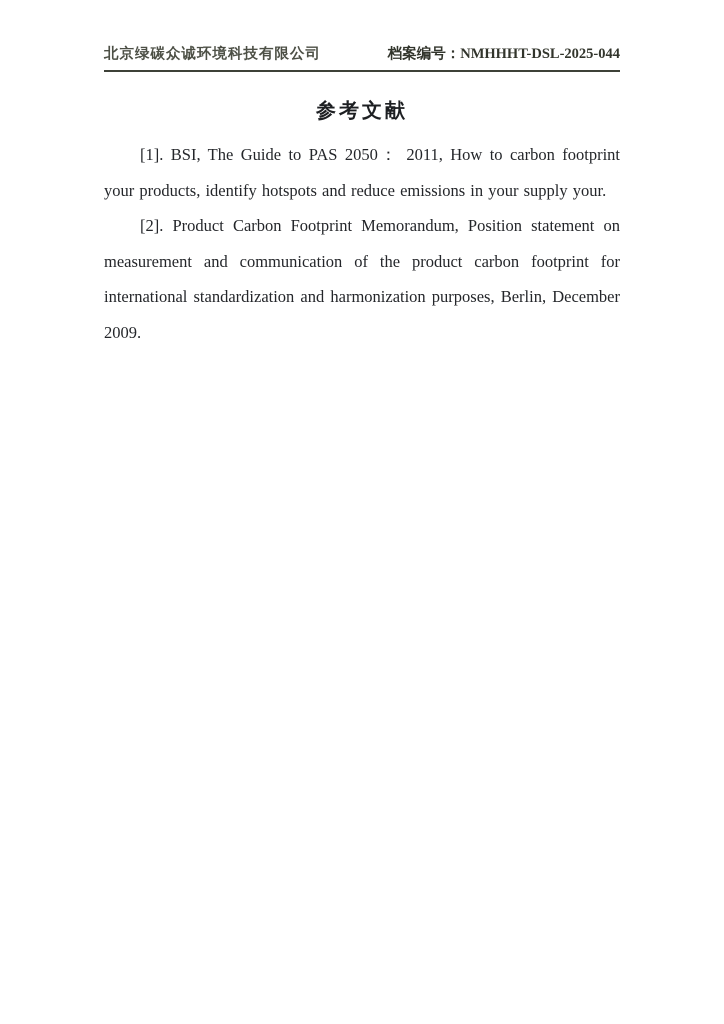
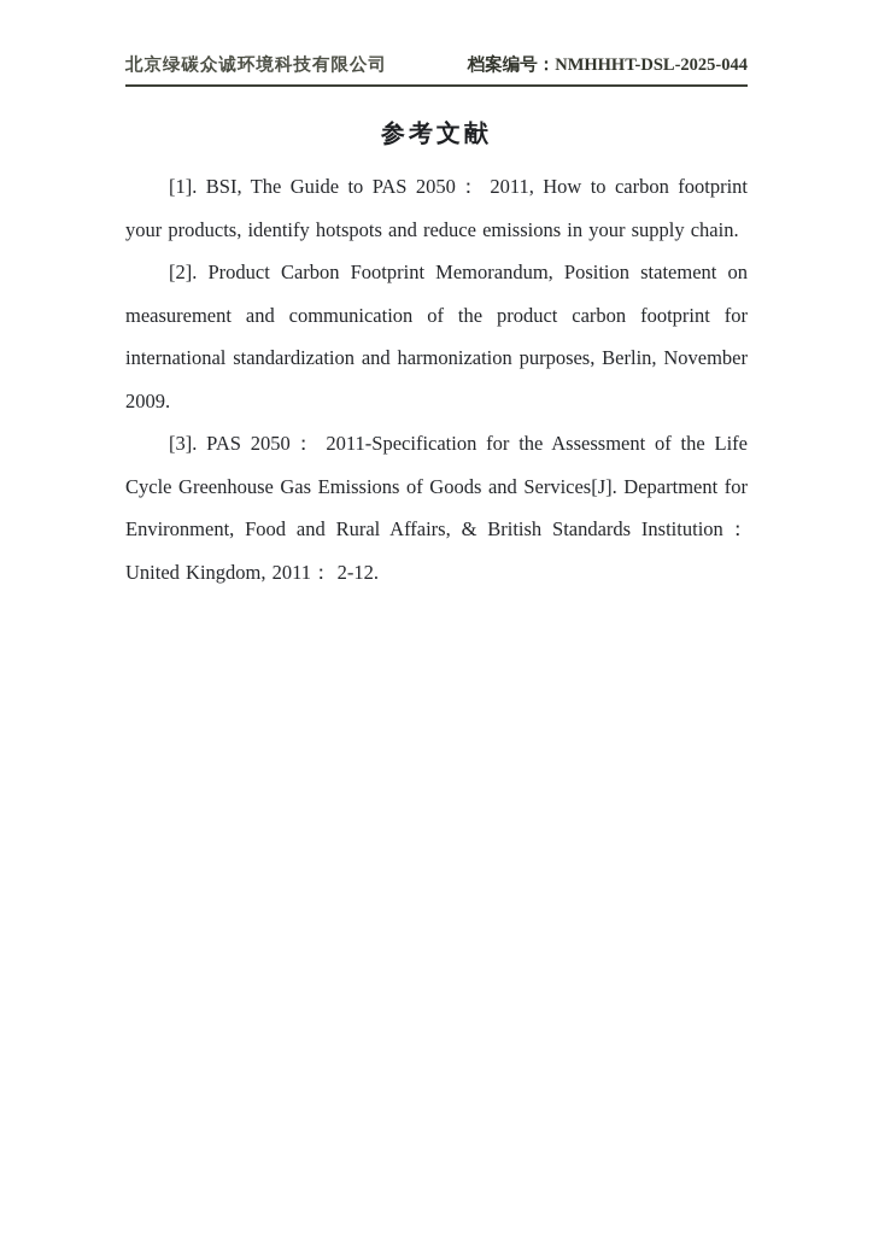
  北京绿碳众诚环境科技有限公司
  档案编号：NMHHHT-DSL-2025-044
  参考文献
- [1]. BSI, The Guide to PAS 2050： 2011, How to carbon footprint your products, identify hotspots and reduce emissions in your supply your.
+ [1]. BSI, The Guide to PAS 2050： 2011, How to carbon footprint your products, identify hotspots and reduce emissions in your supply chain.
- [2]. Product Carbon Footprint Memorandum, Position statement on measurement and communication of the product carbon footprint for international standardization and harmonization purposes, Berlin, December 2009.
+ [2]. Product Carbon Footprint Memorandum, Position statement on measurement and communication of the product carbon footprint for international standardization and harmonization purposes, Berlin, November 2009.
+ [3]. PAS 2050： 2011-Specification for the Assessment of the Life Cycle Greenhouse Gas Emissions of Goods and Services[J]. Department for Environment, Food and Rural Affairs, & British Standards Institution： United Kingdom, 2011： 2-12.
